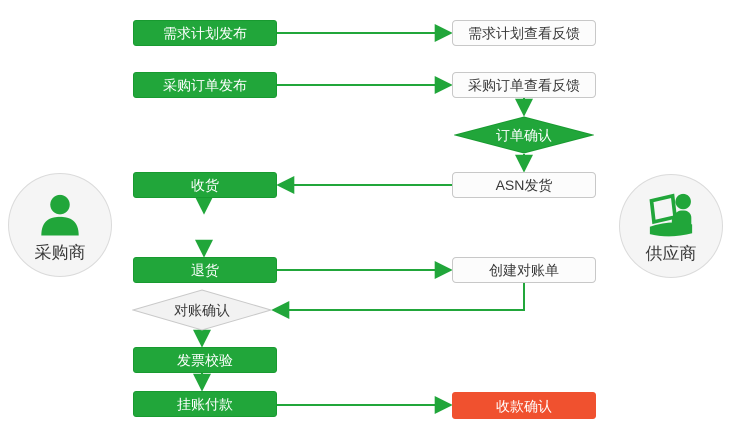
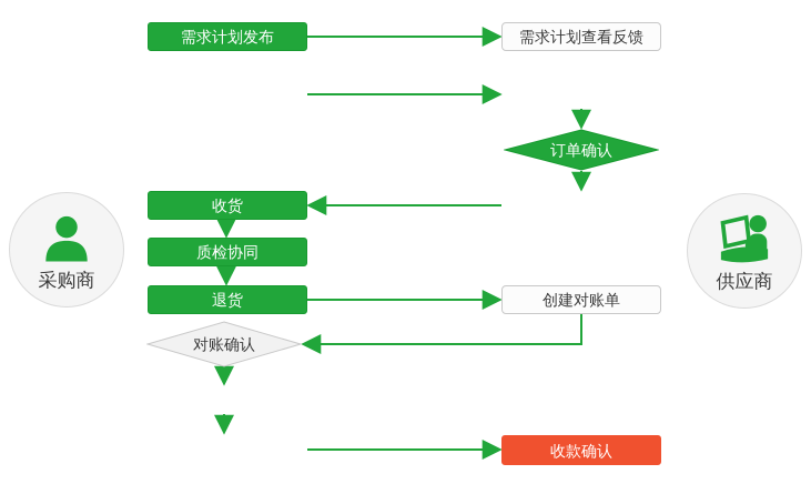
  采购商
  供应商
  需求计划发布
- 采购订单发布
  收货
+ 质检协同
  退货
- 发票校验
- 挂账付款
  需求计划查看反馈
- 采购订单查看反馈
- ASN发货
  创建对账单
  订单确认
  对账确认
  收款确认
